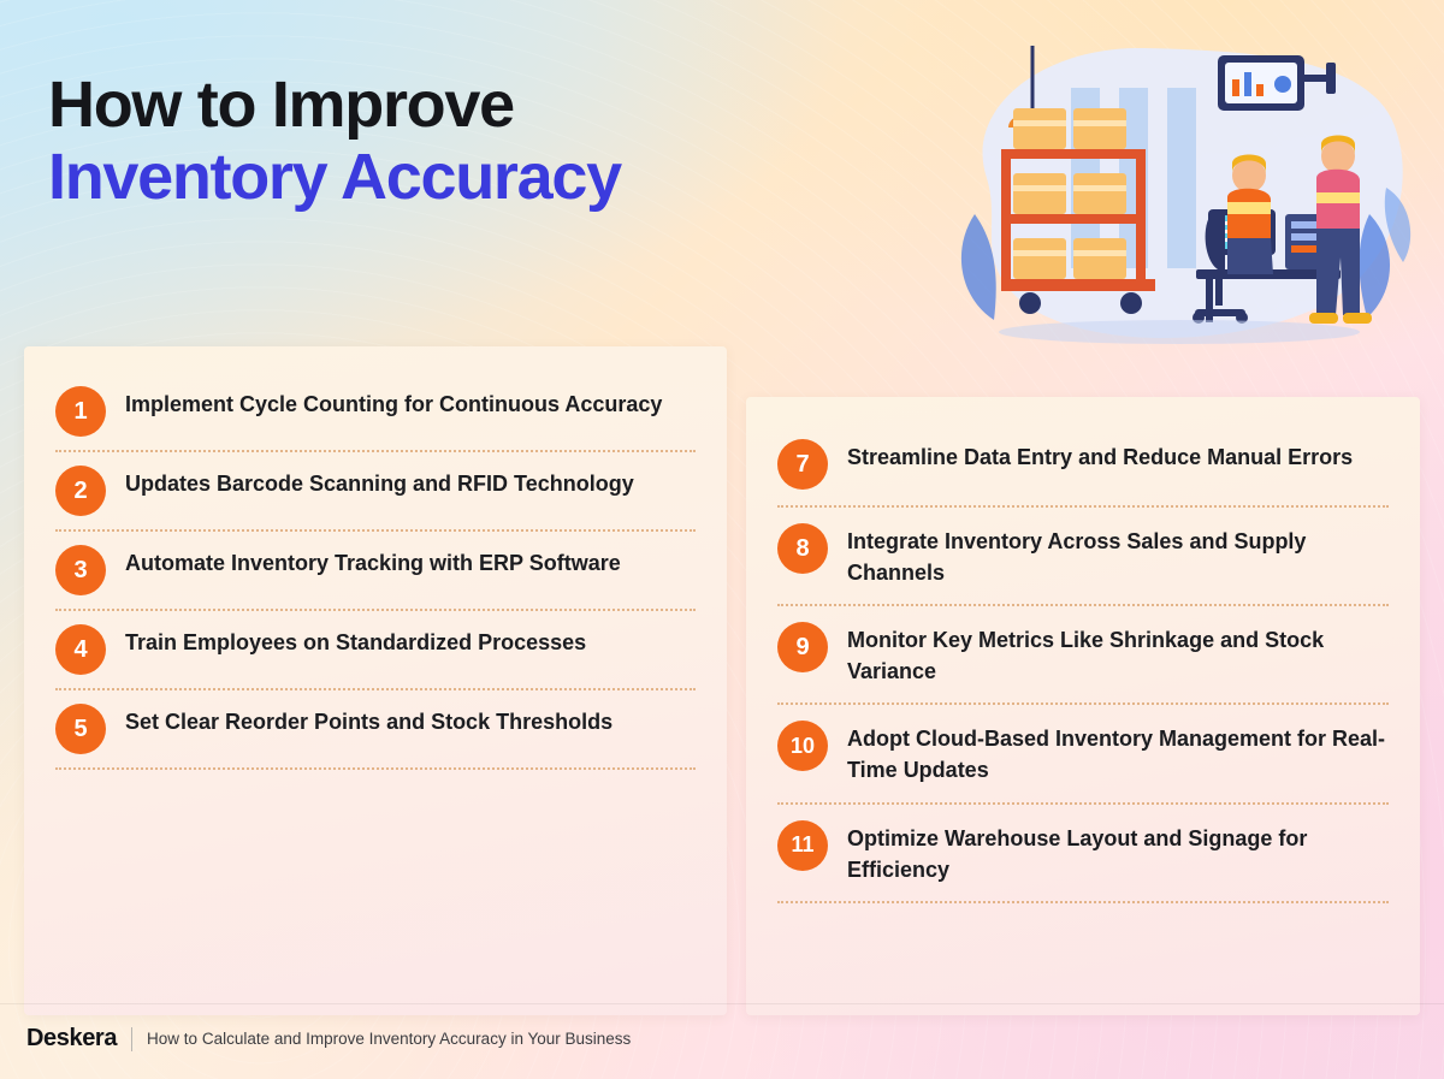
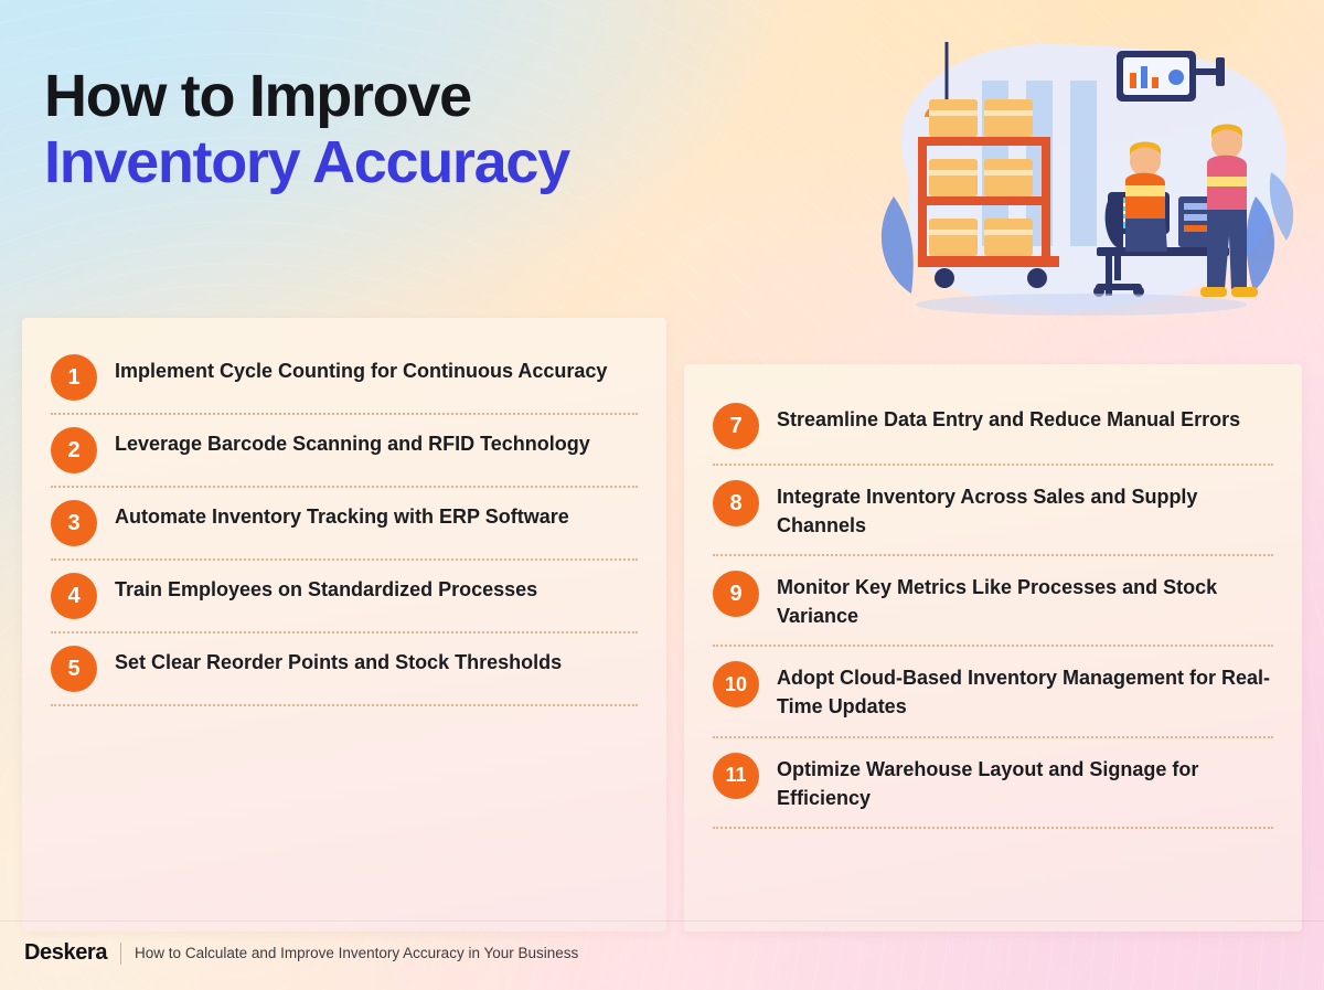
  How to Improve
  Inventory Accuracy
  1
  Implement Cycle Counting for Continuous Accuracy
  2
- Updates Barcode Scanning and RFID Technology
+ Leverage Barcode Scanning and RFID Technology
  3
  Automate Inventory Tracking with ERP Software
  4
  Train Employees on Standardized Processes
  5
  Set Clear Reorder Points and Stock Thresholds
  7
  Streamline Data Entry and Reduce Manual Errors
  8
  Integrate Inventory Across Sales and Supply Channels
  9
- Monitor Key Metrics Like Shrinkage and Stock Variance
+ Monitor Key Metrics Like Processes and Stock Variance
  10
  Adopt Cloud-Based Inventory Management for Real-Time Updates
  11
  Optimize Warehouse Layout and Signage for Efficiency
  Deskera
  How to Calculate and Improve Inventory Accuracy in Your Business
